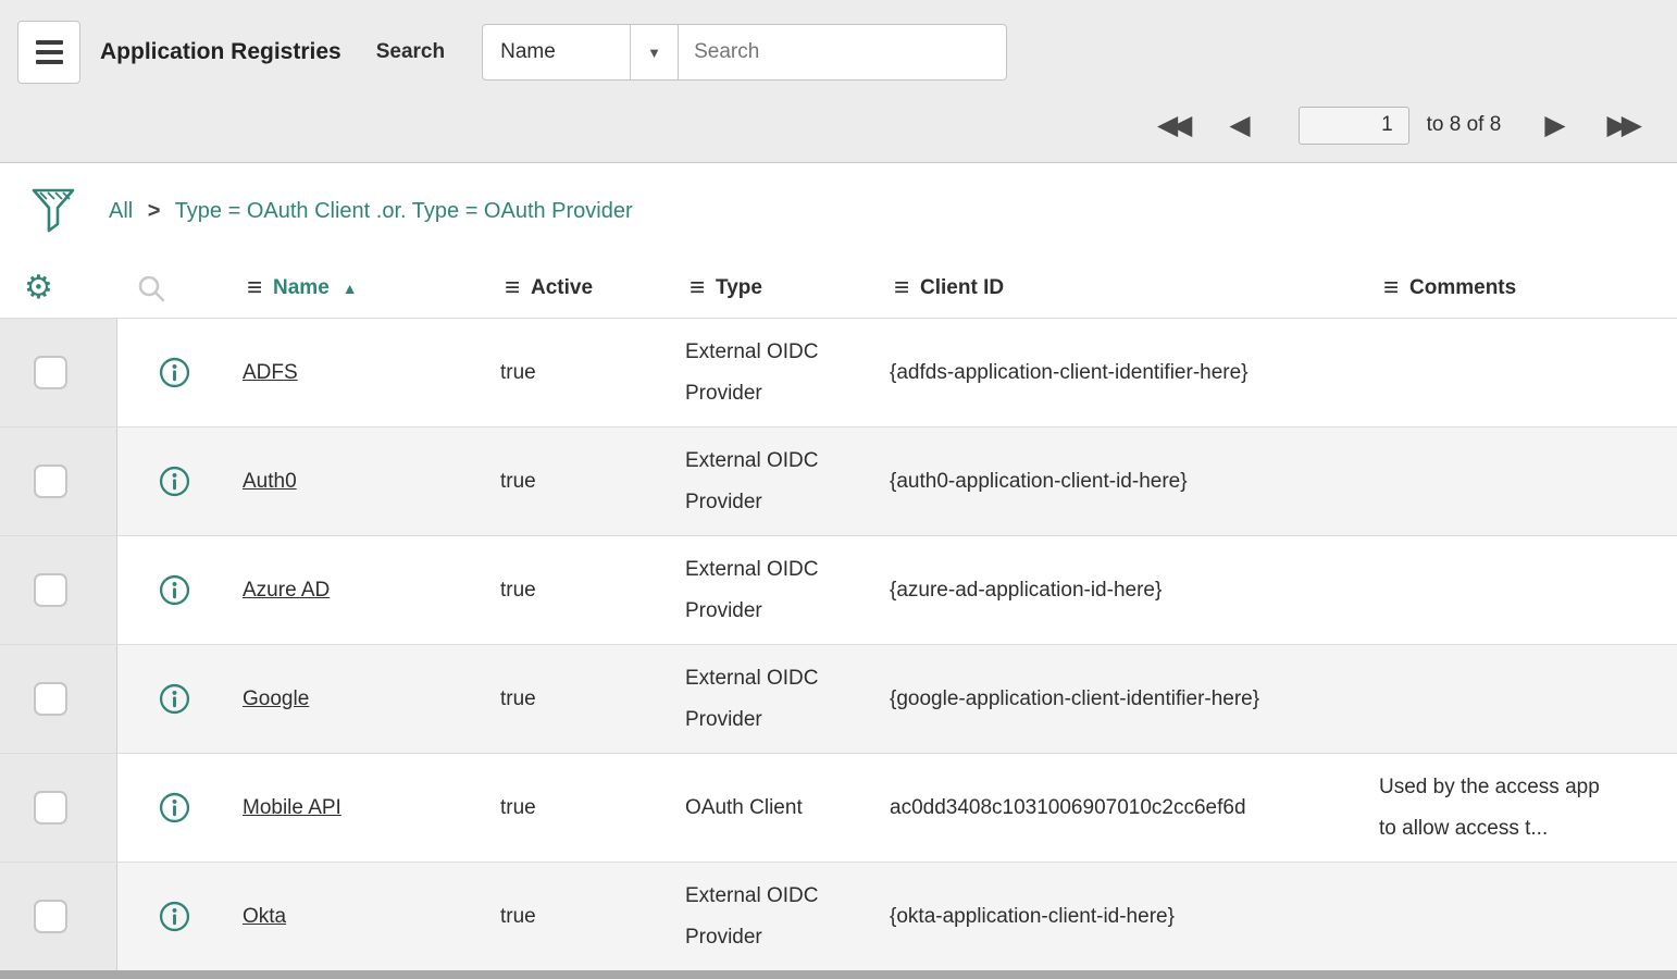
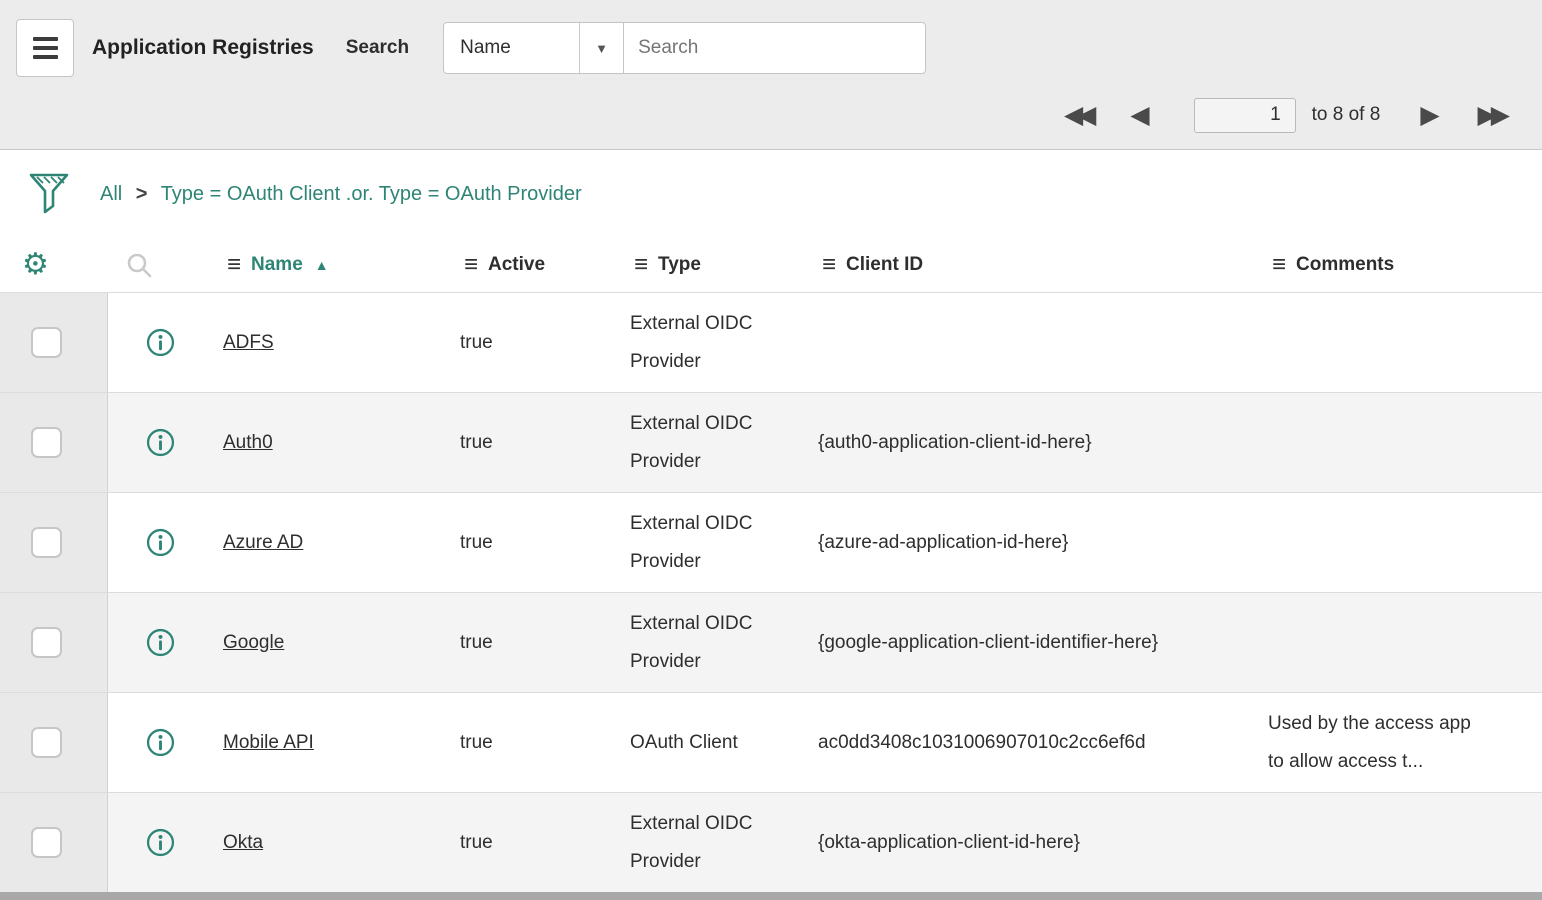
  Application Registries
  Search
  Name
  ▼
  Search
  ◀◀
  ◀
  1
  to 8 of 8
  ▶
  ▶▶
  All > Type = OAuth Client .or. Type = OAuth Provider
  ⚙
  ≡
  Name
  ▲
  ≡
  Active
  ≡
  Type
  ≡
  Client ID
  ≡
  Comments
  ADFS
  true
  External OIDC Provider
- {adfds-application-client-identifier-here}
  Auth0
  true
  External OIDC Provider
  {auth0-application-client-id-here}
  Azure AD
  true
  External OIDC Provider
  {azure-ad-application-id-here}
  Google
  true
  External OIDC Provider
  {google-application-client-identifier-here}
  Mobile API
  true
  OAuth Client
  ac0dd3408c1031006907010c2cc6ef6d
  Used by the access app to allow access t...
  Okta
  true
  External OIDC Provider
  {okta-application-client-id-here}
